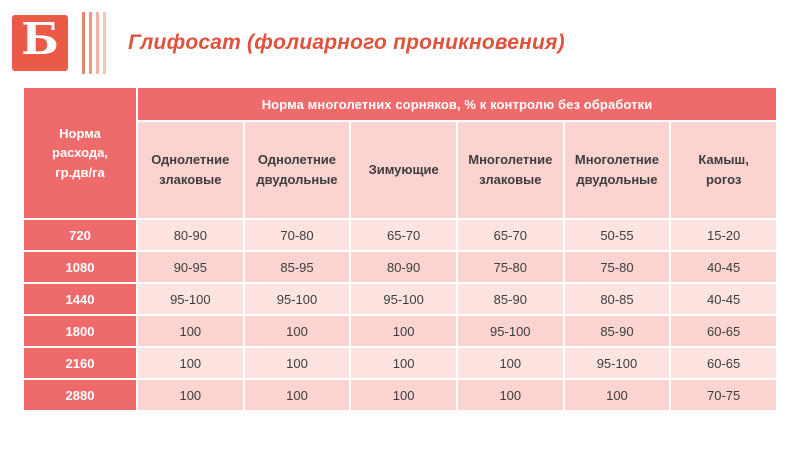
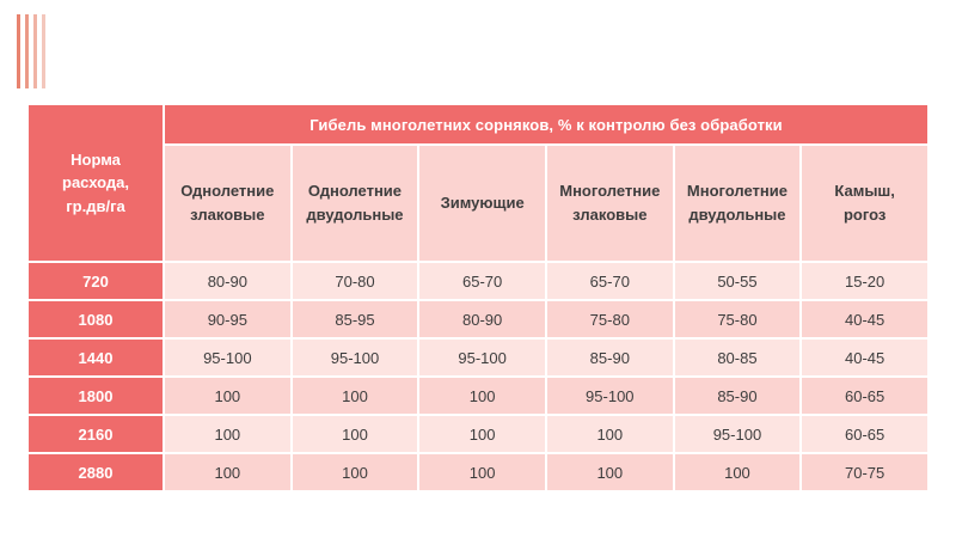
- Б
- Глифосат (фолиарного проникновения)
- Норма расхода, гр.дв/га	Норма многолетних сорняков, % к контролю без обработки
+ Норма расхода, гр.дв/га	Гибель многолетних сорняков, % к контролю без обработки
  Однолетние злаковые	Однолетние двудольные	Зимующие	Многолетние злаковые	Многолетние двудольные	Камыш, рогоз
  720	80-90	70-80	65-70	65-70	50-55	15-20
  1080	90-95	85-95	80-90	75-80	75-80	40-45
  1440	95-100	95-100	95-100	85-90	80-85	40-45
  1800	100	100	100	95-100	85-90	60-65
  2160	100	100	100	100	95-100	60-65
  2880	100	100	100	100	100	70-75
